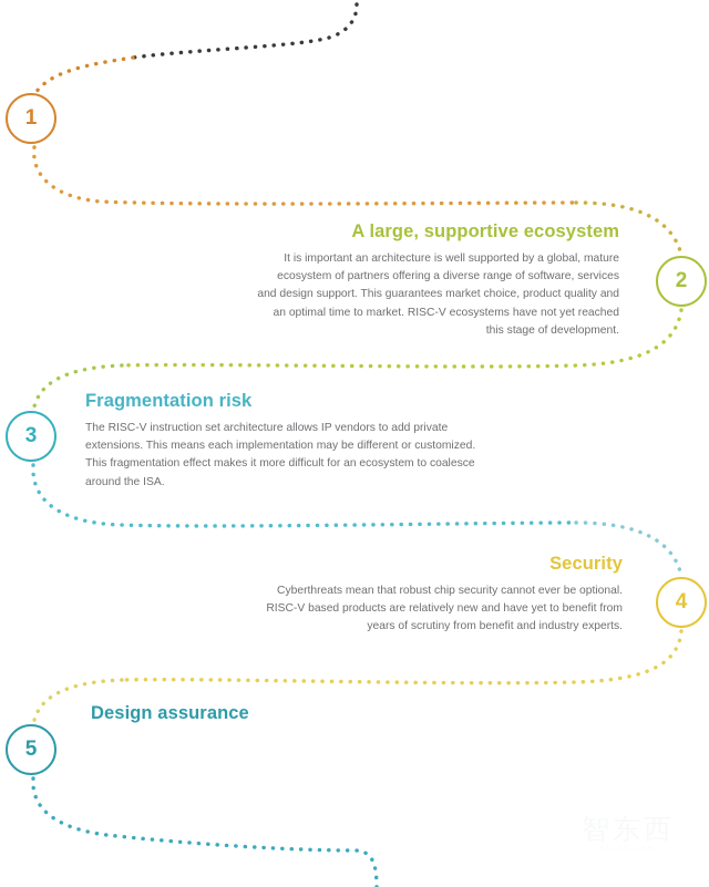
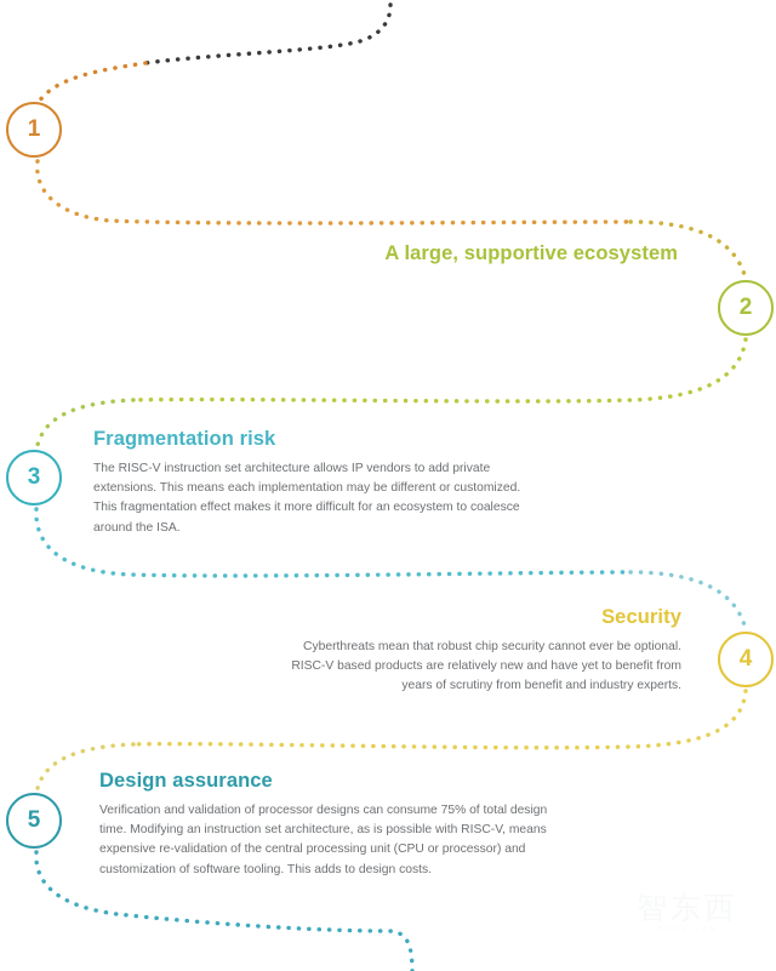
  1
  2
  3
  4
  5
  A large, supportive ecosystem
- It is important an architecture is well supported by a global, mature ecosystem of partners offering a diverse range of software, services and design support. This guarantees market choice, product quality and an optimal time to market. RISC-V ecosystems have not yet reached this stage of development.
  Fragmentation risk
  The RISC-V instruction set architecture allows IP vendors to add private extensions. This means each implementation may be different or customized. This fragmentation effect makes it more difficult for an ecosystem to coalesce around the ISA.
  Security
  Cyberthreats mean that robust chip security cannot ever be optional. RISC-V based products are relatively new and have yet to benefit from years of scrutiny from benefit and industry experts.
  Design assurance
+ Verification and validation of processor designs can consume 75% of total design time. Modifying an instruction set architecture, as is possible with RISC-V, means expensive re-validation of the central processing unit (CPU or processor) and customization of software tooling. This adds to design costs.
